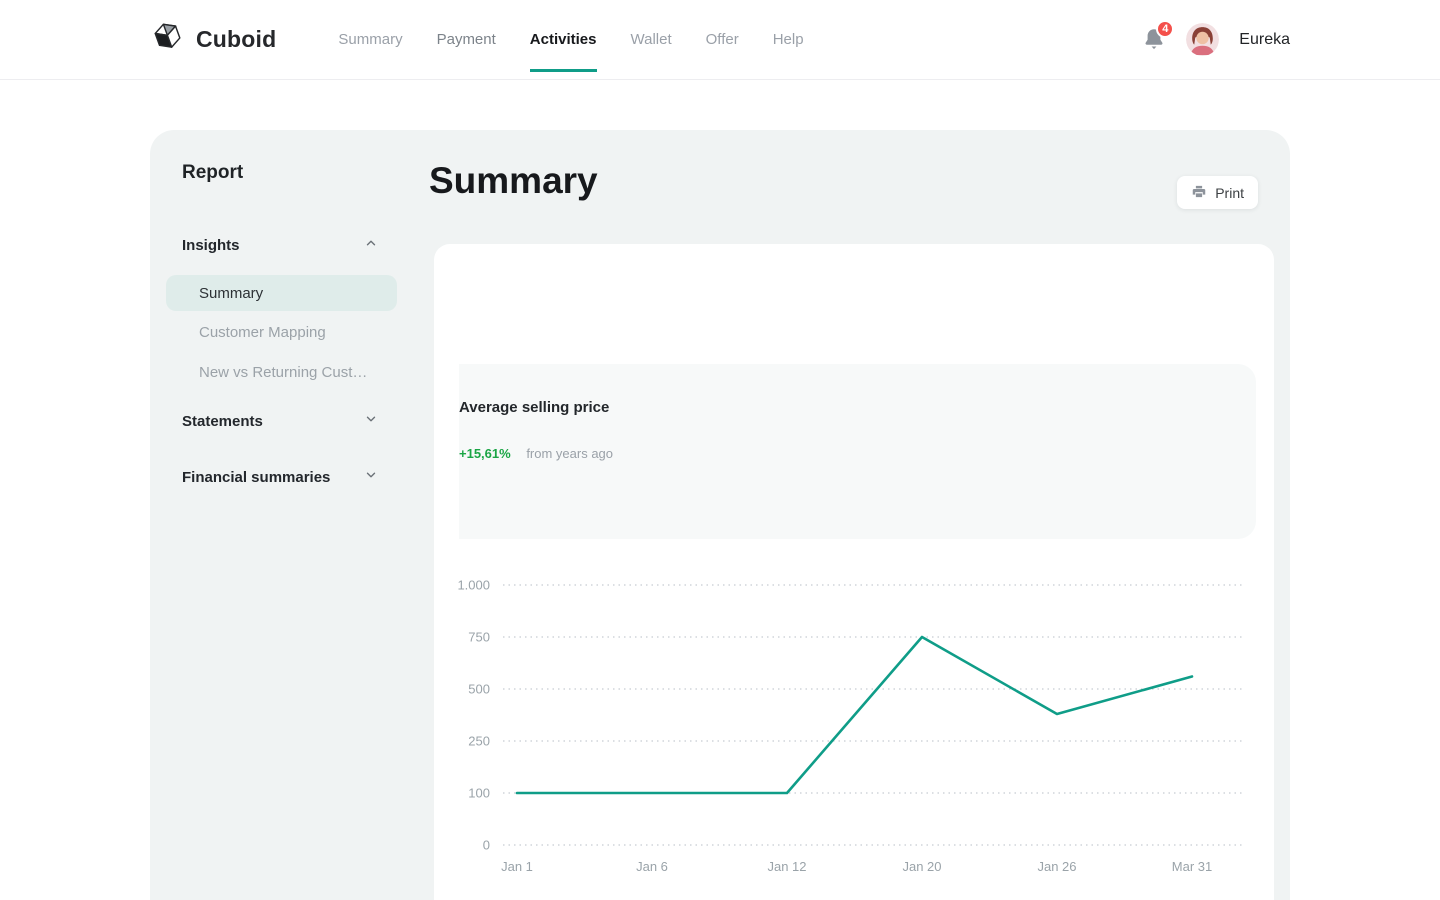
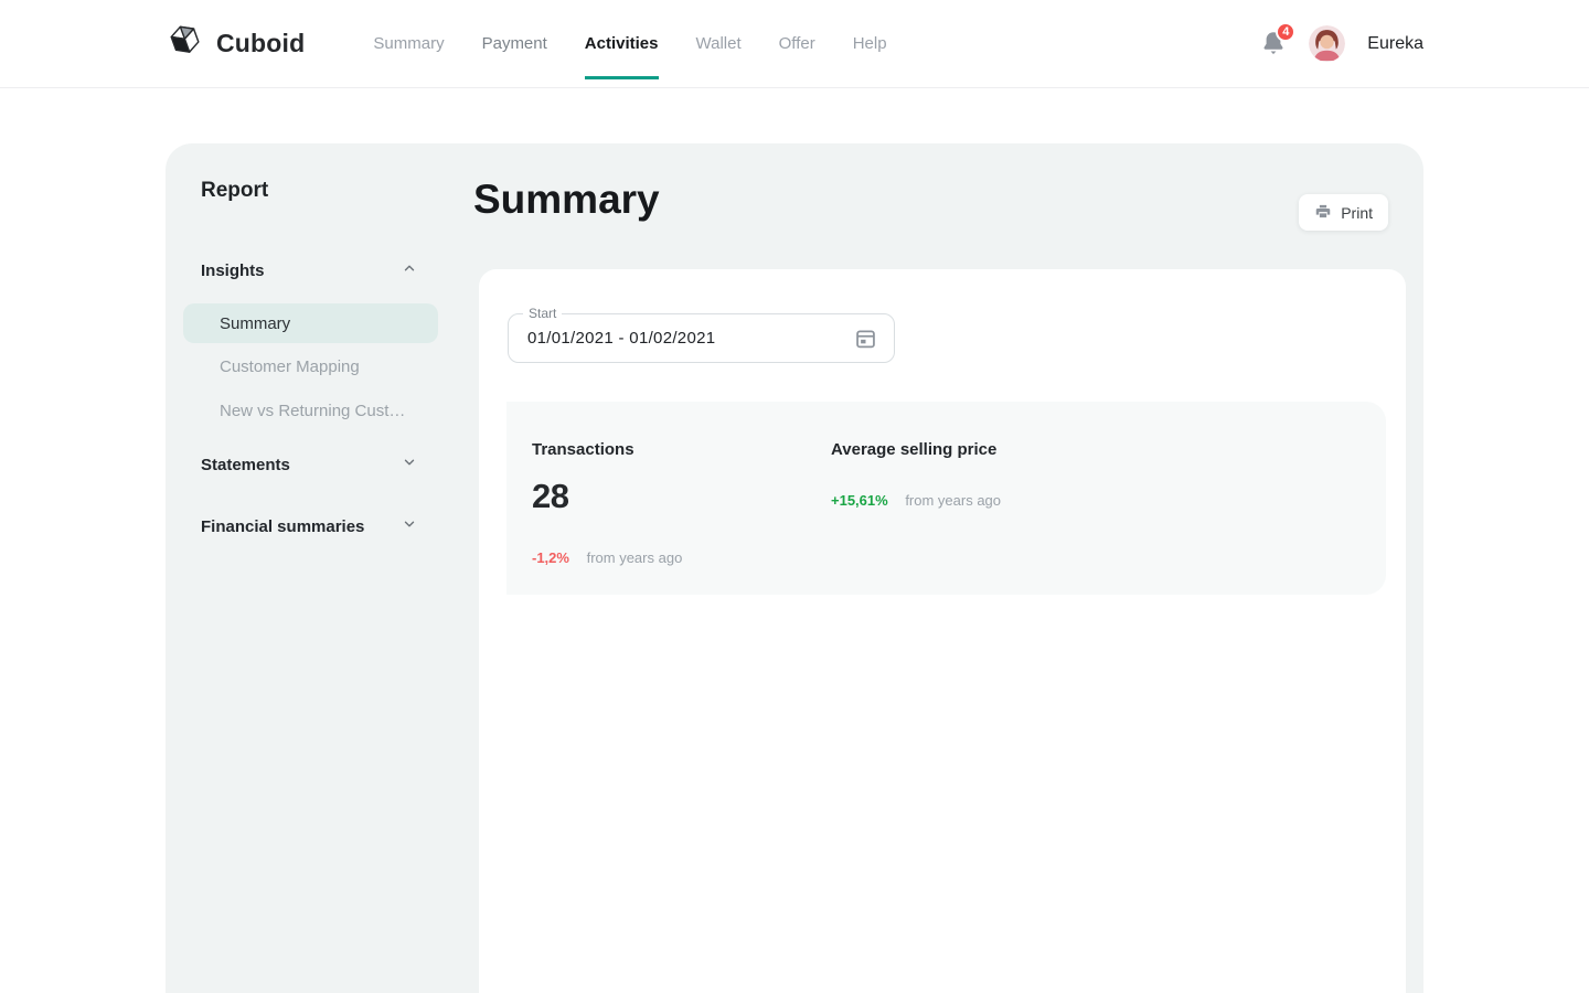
  Cuboid
  Summary
  Payment
  Activities
  Wallet
  Offer
  Help
  4
  Eureka
  Report
  Insights
  Summary
  Customer Mapping
  New vs Returning Cust…
  Statements
  Financial summaries
  Summary
  Print
+ Start
+ 01/01/2021 - 01/02/2021
+ Transactions
+ 28
+ -1,2% from years ago
  Average selling price
  +15,61% from years ago
- 1.000
- 750
- 500
- 250
- 100
- 0
- Jan 1
- Jan 6
- Jan 12
- Jan 20
- Jan 26
- Mar 31
